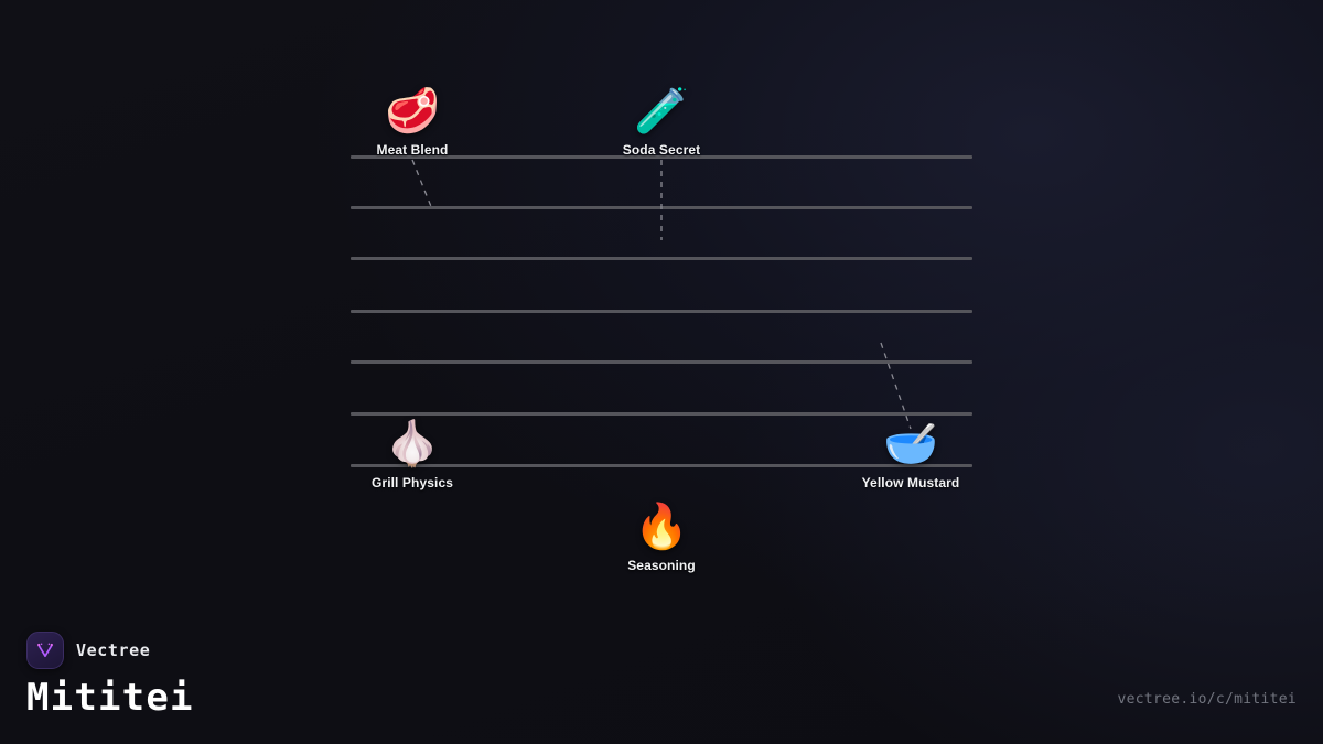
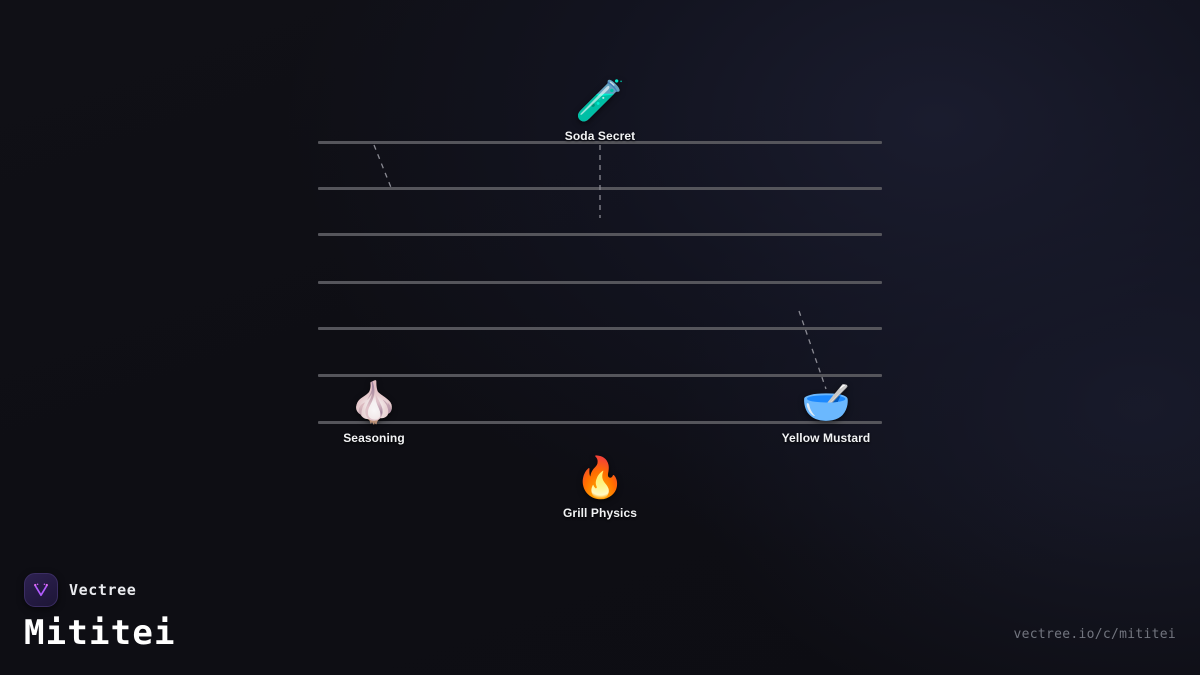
- 🥩
- Meat Blend
  🧪
  Soda Secret
  🧄
- Grill Physics
+ Seasoning
  🥣
  Yellow Mustard
  🔥
- Seasoning
+ Grill Physics
  Vectree
  Mititei
  vectree.io/c/mititei
